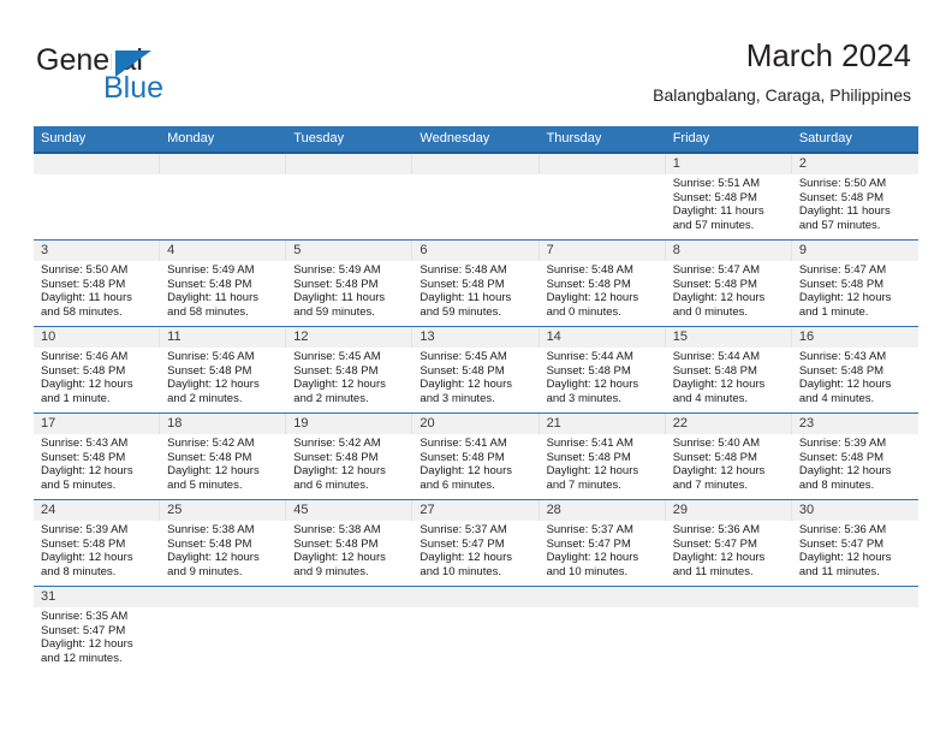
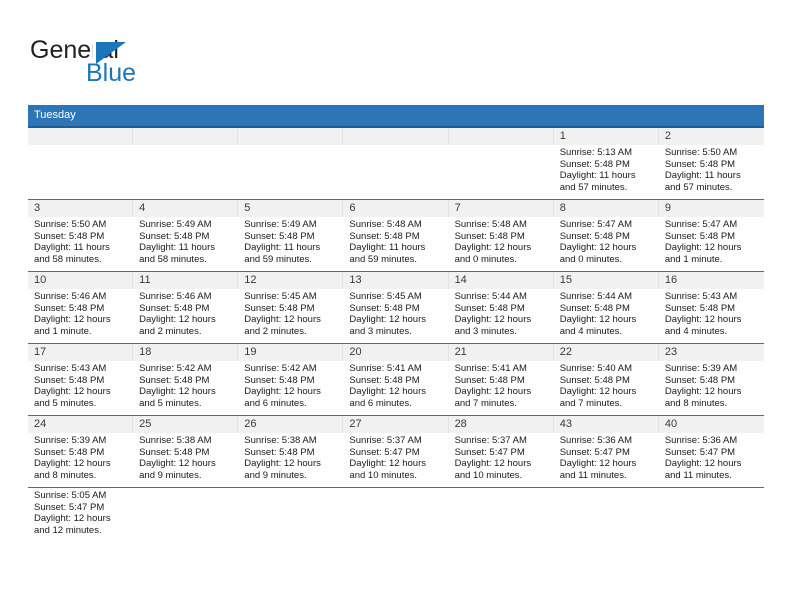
  Geneal
  Blue
- March 2024
- Balangbalang, Caraga, Philippines
- Sunday
- Monday
  Tuesday
- Wednesday
- Thursday
- Friday
- Saturday
  1
- Sunrise: 5:51 AM
+ Sunrise: 5:13 AM
  Sunset: 5:48 PM
  Daylight: 11 hours
  and 57 minutes.
  2
  Sunrise: 5:50 AM
  Sunset: 5:48 PM
  Daylight: 11 hours
  and 57 minutes.
  3
  Sunrise: 5:50 AM
  Sunset: 5:48 PM
  Daylight: 11 hours
  and 58 minutes.
  4
  Sunrise: 5:49 AM
  Sunset: 5:48 PM
  Daylight: 11 hours
  and 58 minutes.
  5
  Sunrise: 5:49 AM
  Sunset: 5:48 PM
  Daylight: 11 hours
  and 59 minutes.
  6
  Sunrise: 5:48 AM
  Sunset: 5:48 PM
  Daylight: 11 hours
  and 59 minutes.
  7
  Sunrise: 5:48 AM
  Sunset: 5:48 PM
  Daylight: 12 hours
  and 0 minutes.
  8
  Sunrise: 5:47 AM
  Sunset: 5:48 PM
  Daylight: 12 hours
  and 0 minutes.
  9
  Sunrise: 5:47 AM
  Sunset: 5:48 PM
  Daylight: 12 hours
  and 1 minute.
  10
  Sunrise: 5:46 AM
  Sunset: 5:48 PM
  Daylight: 12 hours
  and 1 minute.
  11
  Sunrise: 5:46 AM
  Sunset: 5:48 PM
  Daylight: 12 hours
  and 2 minutes.
  12
  Sunrise: 5:45 AM
  Sunset: 5:48 PM
  Daylight: 12 hours
  and 2 minutes.
  13
  Sunrise: 5:45 AM
  Sunset: 5:48 PM
  Daylight: 12 hours
  and 3 minutes.
  14
  Sunrise: 5:44 AM
  Sunset: 5:48 PM
  Daylight: 12 hours
  and 3 minutes.
  15
  Sunrise: 5:44 AM
  Sunset: 5:48 PM
  Daylight: 12 hours
  and 4 minutes.
  16
  Sunrise: 5:43 AM
  Sunset: 5:48 PM
  Daylight: 12 hours
  and 4 minutes.
  17
  Sunrise: 5:43 AM
  Sunset: 5:48 PM
  Daylight: 12 hours
  and 5 minutes.
  18
  Sunrise: 5:42 AM
  Sunset: 5:48 PM
  Daylight: 12 hours
  and 5 minutes.
  19
  Sunrise: 5:42 AM
  Sunset: 5:48 PM
  Daylight: 12 hours
  and 6 minutes.
  20
  Sunrise: 5:41 AM
  Sunset: 5:48 PM
  Daylight: 12 hours
  and 6 minutes.
  21
  Sunrise: 5:41 AM
  Sunset: 5:48 PM
  Daylight: 12 hours
  and 7 minutes.
  22
  Sunrise: 5:40 AM
  Sunset: 5:48 PM
  Daylight: 12 hours
  and 7 minutes.
  23
  Sunrise: 5:39 AM
  Sunset: 5:48 PM
  Daylight: 12 hours
  and 8 minutes.
  24
  Sunrise: 5:39 AM
  Sunset: 5:48 PM
  Daylight: 12 hours
  and 8 minutes.
  25
  Sunrise: 5:38 AM
  Sunset: 5:48 PM
  Daylight: 12 hours
  and 9 minutes.
- 45
+ 26
  Sunrise: 5:38 AM
  Sunset: 5:48 PM
  Daylight: 12 hours
  and 9 minutes.
  27
  Sunrise: 5:37 AM
  Sunset: 5:47 PM
  Daylight: 12 hours
  and 10 minutes.
  28
  Sunrise: 5:37 AM
  Sunset: 5:47 PM
  Daylight: 12 hours
  and 10 minutes.
- 29
+ 43
  Sunrise: 5:36 AM
  Sunset: 5:47 PM
  Daylight: 12 hours
  and 11 minutes.
- 30
+ 40
  Sunrise: 5:36 AM
  Sunset: 5:47 PM
  Daylight: 12 hours
  and 11 minutes.
- 31
- Sunrise: 5:35 AM
+ Sunrise: 5:05 AM
  Sunset: 5:47 PM
  Daylight: 12 hours
  and 12 minutes.
